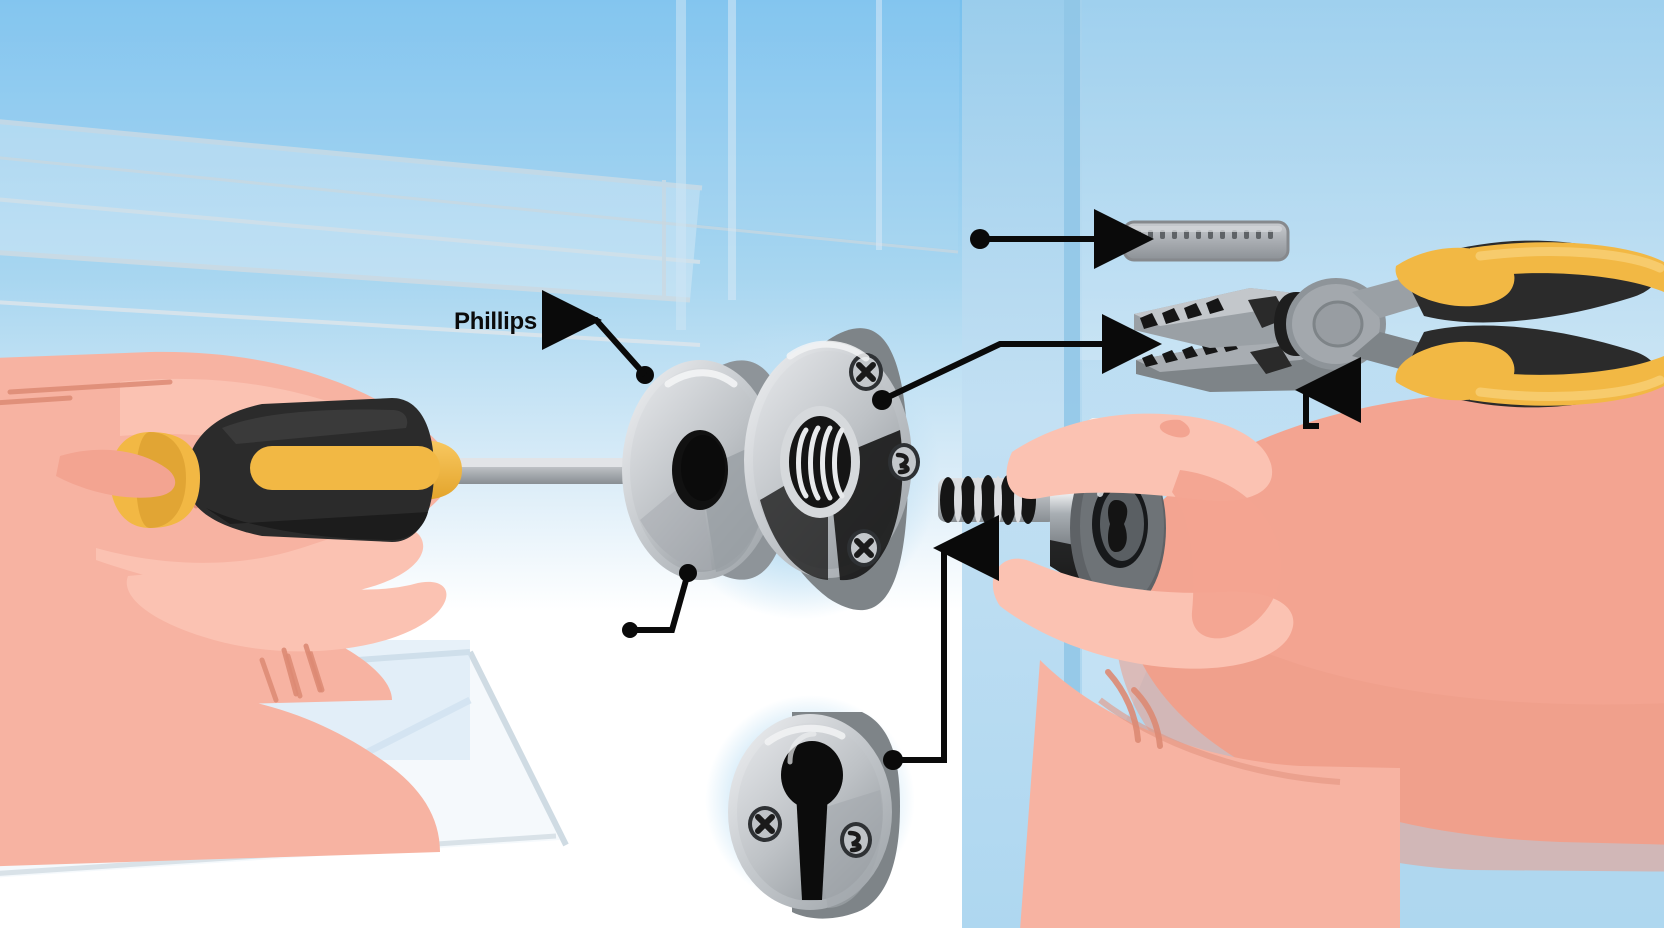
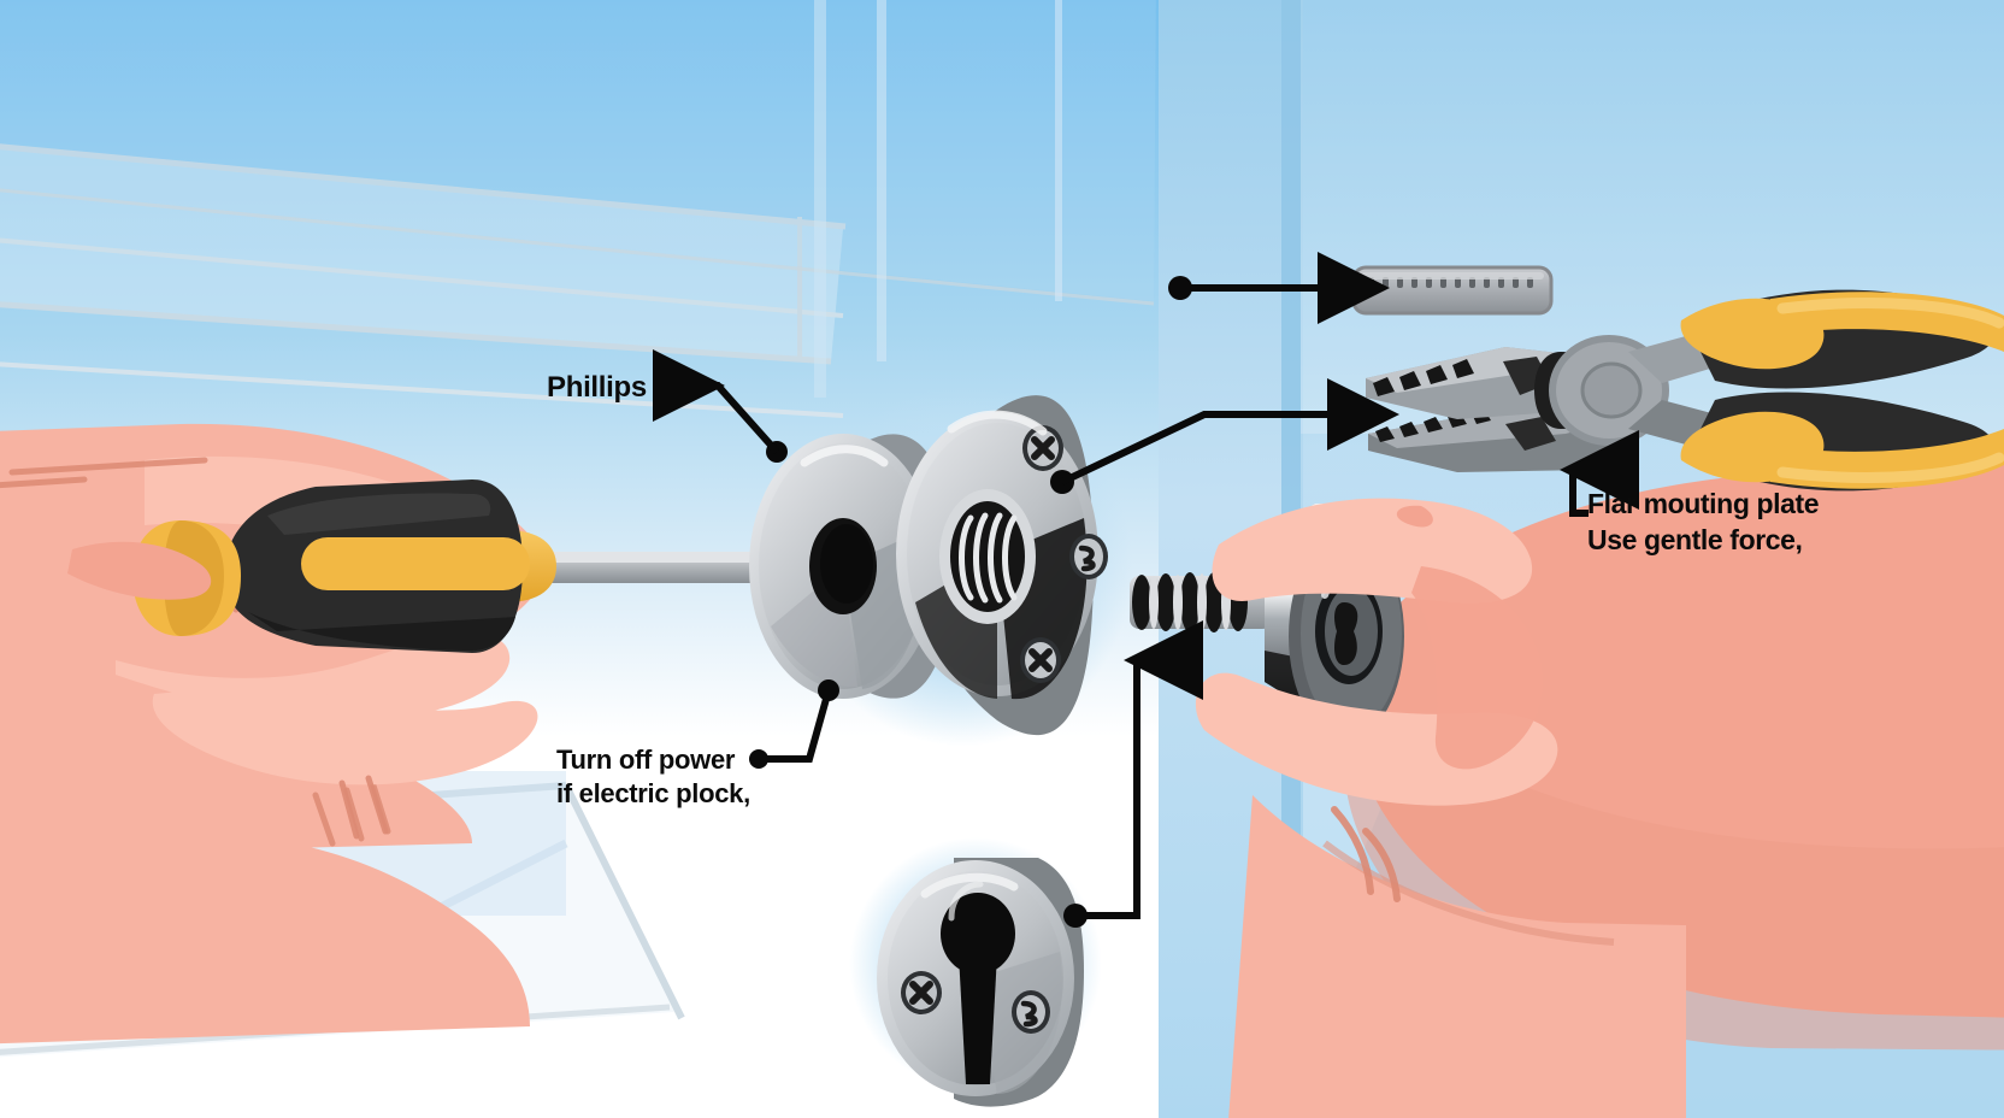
  Phillips
+ Turn off power
+ if electric plock,
+ Flar mouting plate
+ Use gentle force,
